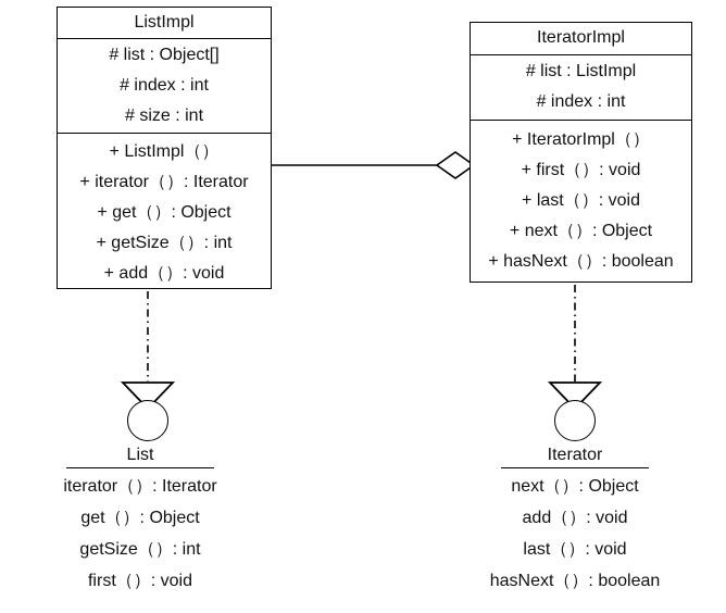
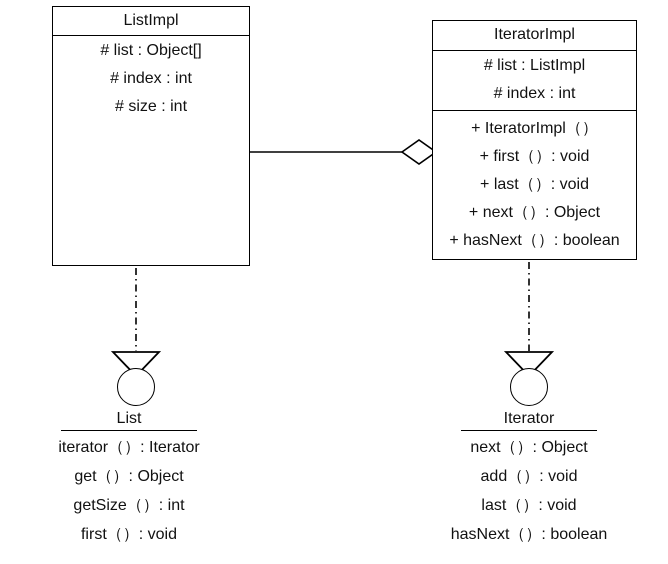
  ListImpl
  # list : Object[]
  # index : int
  # size : int
- + ListImpl（）
- + iterator（）: Iterator
- + get（）: Object
- + getSize（）: int
- + add（）: void
  IteratorImpl
  # list : ListImpl
  # index : int
  + IteratorImpl（）
  + first（）: void
  + last（）: void
  + next（）: Object
  + hasNext（）: boolean
  List
  iterator（）: Iterator
  get（）: Object
  getSize（）: int
  first（）: void
  Iterator
  next（）: Object
  add（）: void
  last（）: void
  hasNext（）: boolean
